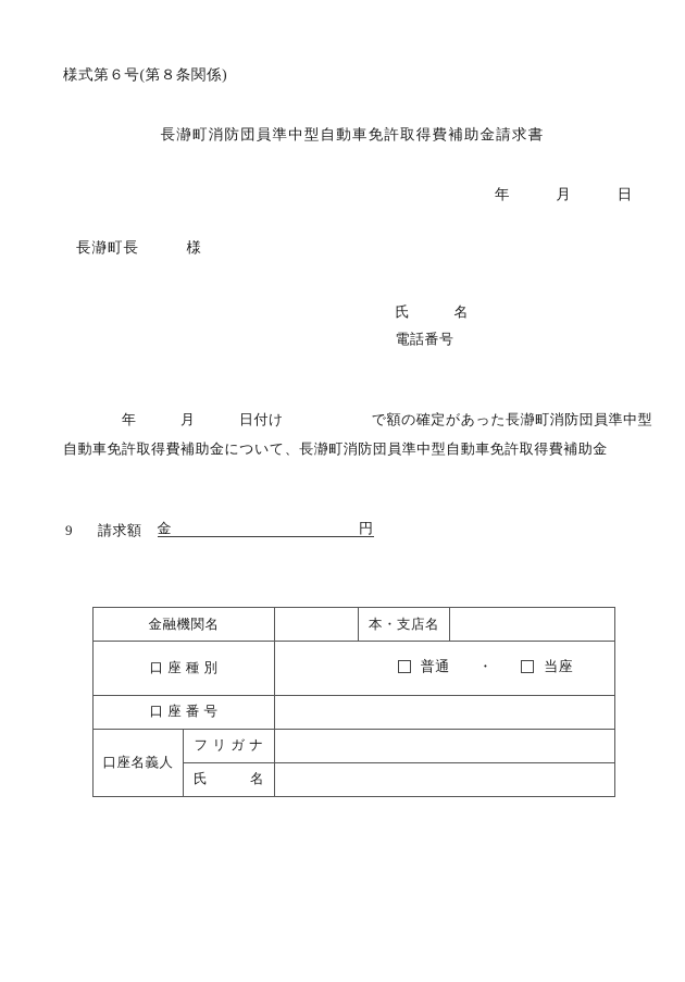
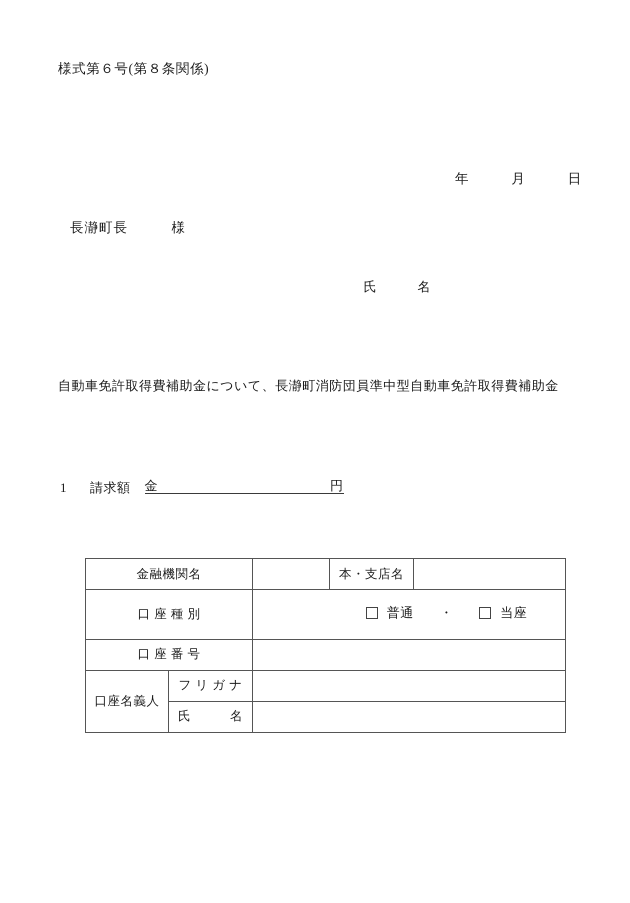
  様式第６号(第８条関係)
- 長瀞町消防団員準中型自動車免許取得費補助金請求書
  年 月 日
  長瀞町長 様
  氏 名
- 電話番号
- 年 月 日付け で額の確定があった長瀞町消防団員準中型
  自動車免許取得費補助金について、長瀞町消防団員準中型自動車免許取得費補助金
- 9
+ 1
  請求額
  金
  円
  金融機関名		本・支店名
  口 座 種 別	普通 ・ 当座
  口 座 番 号
  口座名義人	フ リ ガ ナ
  氏 名
